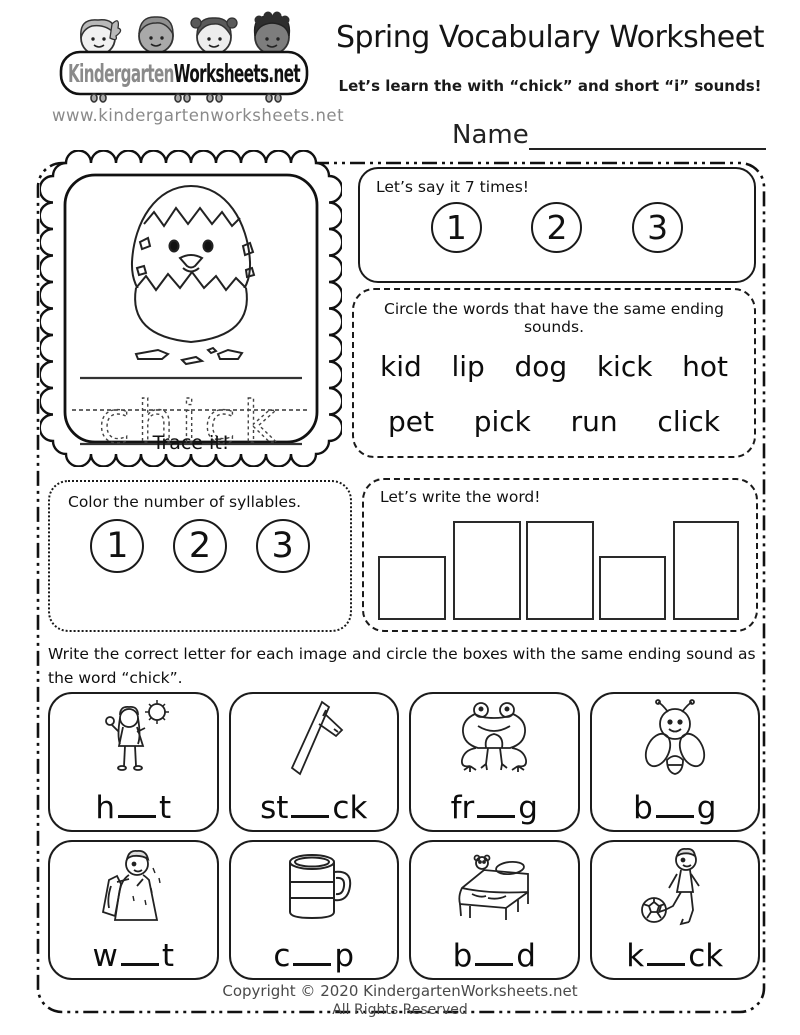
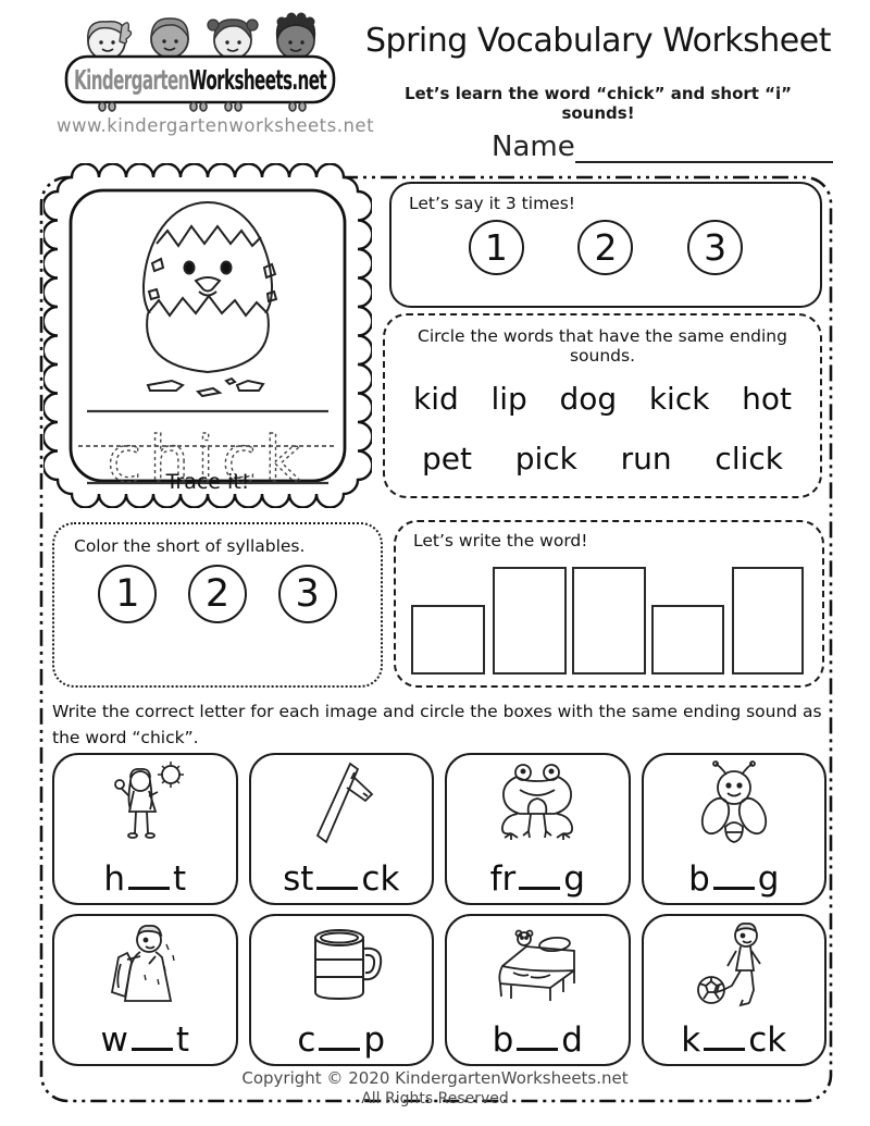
  KindergartenWorksheets.net
  www.kindergartenworksheets.
  Spring Vocabulary Worksheet
- Let’s learn the with “chick” and short “i” sounds!
+ Let’s learn the word “chick” and short “i” sounds!
  Name
  chick
  Trace it!
- Let’s say it 7 times!
+ Let’s say it 3 times!
  1
  2
  3
  Circle the words that have the same ending sounds.
  kid
  lip
  dog
  kick
  hot
  pet
  pick
  run
  click
- Color the number of syllables.
+ Color the short of syllables.
  1
  2
  3
  Let’s write the word!
  Write the correct letter for each image and circle the boxes with the same ending sound as the word “chick”.
  h t
  st ck
  fr g
  b g
  w t
  c p
  b d
  k ck
  Copyright © 2020 KindergartenWorksheets.net
  All Rights Reserved
